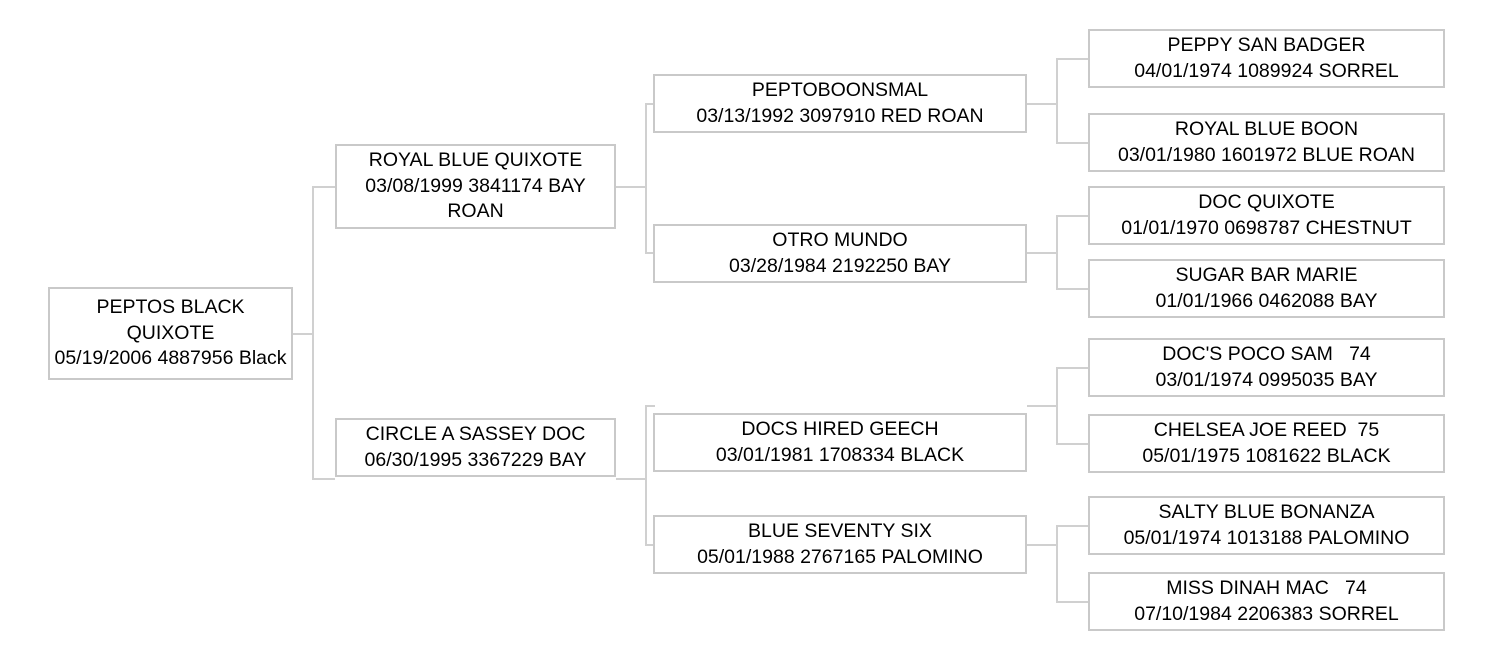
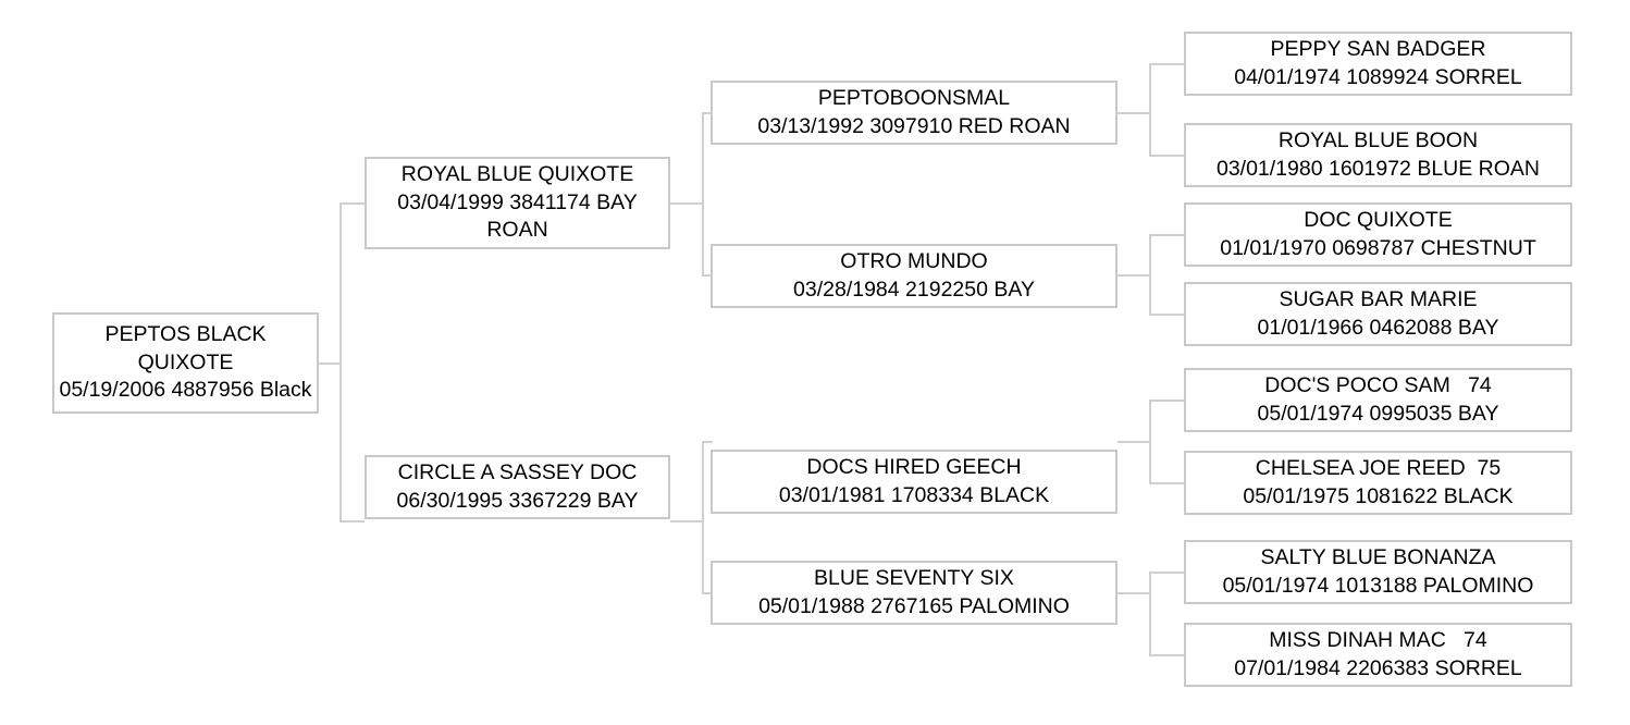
  PEPTOS BLACK QUIXOTE
  05/19/2006 4887956 Black
  ROYAL BLUE QUIXOTE
- 03/08/1999 3841174 BAY ROAN
+ 03/04/1999 3841174 BAY ROAN
  CIRCLE A SASSEY DOC
  06/30/1995 3367229 BAY
  PEPTOBOONSMAL
  03/13/1992 3097910 RED ROAN
  OTRO MUNDO
  03/28/1984 2192250 BAY
  DOCS HIRED GEECH
  03/01/1981 1708334 BLACK
  BLUE SEVENTY SIX
  05/01/1988 2767165 PALOMINO
  PEPPY SAN BADGER
  04/01/1974 1089924 SORREL
  ROYAL BLUE BOON
  03/01/1980 1601972 BLUE ROAN
  DOC QUIXOTE
  01/01/1970 0698787 CHESTNUT
  SUGAR BAR MARIE
  01/01/1966 0462088 BAY
  DOC'S POCO SAM 74
- 03/01/1974 0995035 BAY
+ 05/01/1974 0995035 BAY
  CHELSEA JOE REED 75
  05/01/1975 1081622 BLACK
  SALTY BLUE BONANZA
  05/01/1974 1013188 PALOMINO
  MISS DINAH MAC 74
- 07/10/1984 2206383 SORREL
+ 07/01/1984 2206383 SORREL
